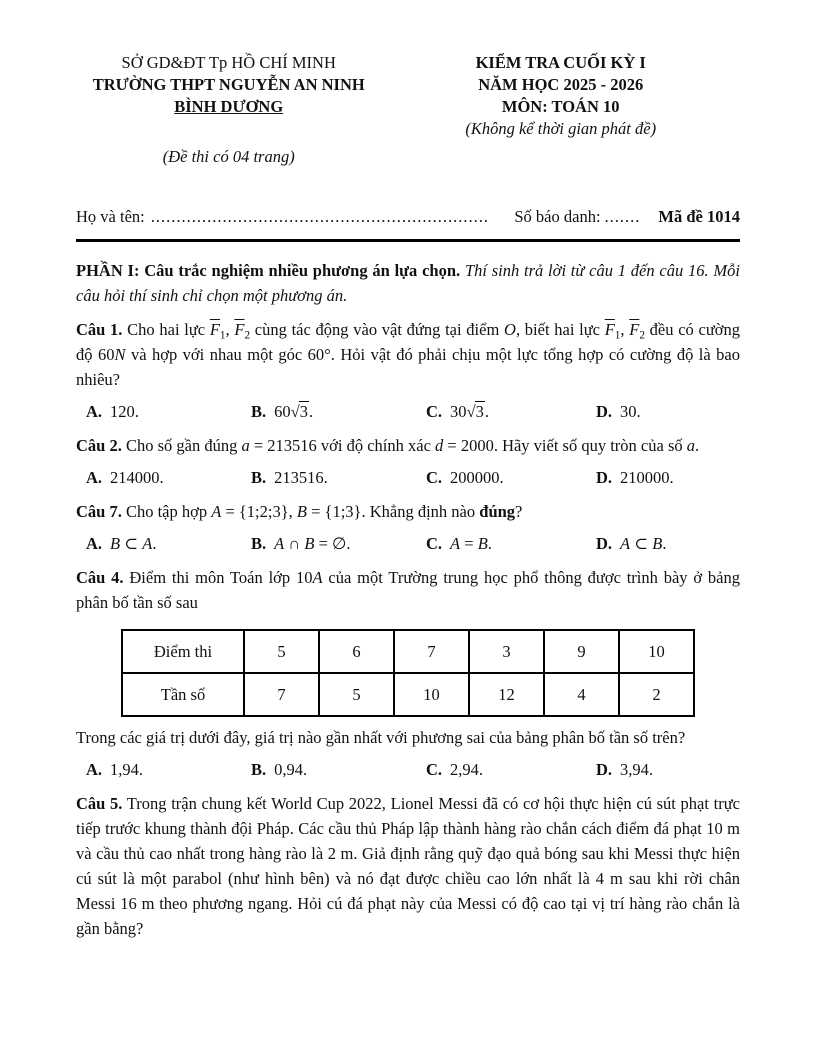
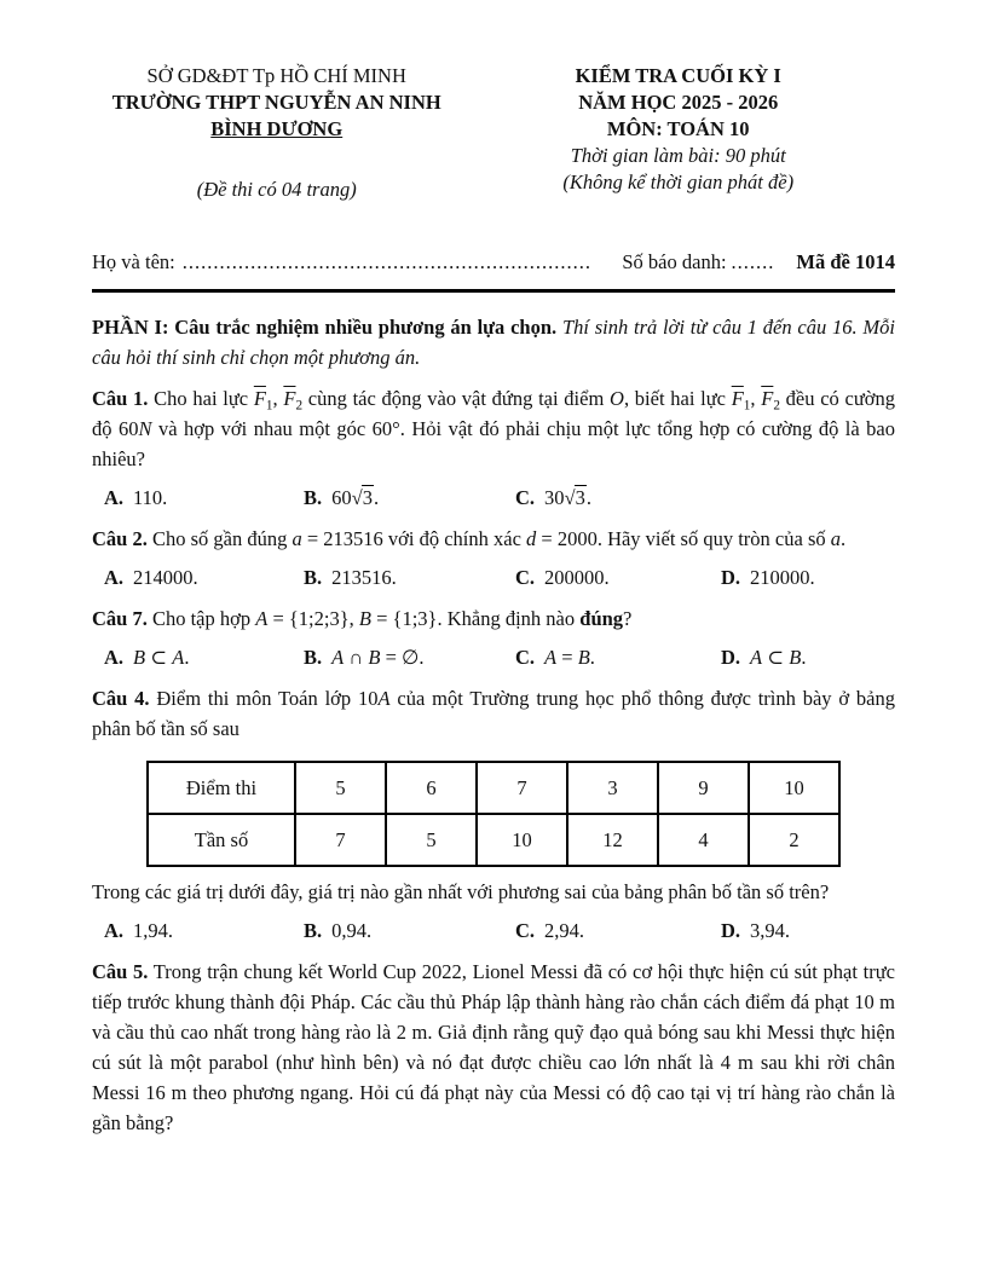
  SỞ GD&ĐT Tp HỒ CHÍ MINH
  TRƯỜNG THPT NGUYỄN AN NINH
  BÌNH DƯƠNG
  (Đề thi có 04 trang)
  KIỂM TRA CUỐI KỲ I
  NĂM HỌC 2025 - 2026
  MÔN: TOÁN 10
+ Thời gian làm bài: 90 phút
  (Không kể thời gian phát đề)
  Họ và tên:
  ..................................................................
  Số báo danh:
  .......
  Mã đề 1014
  PHẦN I: Câu trắc nghiệm nhiều phương án lựa chọn. Thí sinh trả lời từ câu 1 đến câu 16. Mỗi câu hỏi thí sinh chỉ chọn một phương án.
  Câu 1. Cho hai lực F1, F2 cùng tác động vào vật đứng tại điểm O, biết hai lực F1, F2 đều có cường độ 60N và hợp với nhau một góc 60°. Hỏi vật đó phải chịu một lực tổng hợp có cường độ là bao nhiêu?
- A. 120.
+ A. 110.
  B. 60√3.
  C. 30√3.
- D. 30.
  Câu 2. Cho số gần đúng a = 213516 với độ chính xác d = 2000. Hãy viết số quy tròn của số a.
  A. 214000.
  B. 213516.
  C. 200000.
  D. 210000.
  Câu 7. Cho tập hợp A = {1;2;3}, B = {1;3}. Khẳng định nào đúng?
  A. B ⊂ A.
  B. A ∩ B = ∅.
  C. A = B.
  D. A ⊂ B.
  Câu 4. Điểm thi môn Toán lớp 10A của một Trường trung học phổ thông được trình bày ở bảng phân bố tần số sau
  Điểm thi	5	6	7	3	9	10
  Tần số	7	5	10	12	4	2
  Trong các giá trị dưới đây, giá trị nào gần nhất với phương sai của bảng phân bố tần số trên?
  A. 1,94.
  B. 0,94.
  C. 2,94.
  D. 3,94.
  Câu 5. Trong trận chung kết World Cup 2022, Lionel Messi đã có cơ hội thực hiện cú sút phạt trực tiếp trước khung thành đội Pháp. Các cầu thủ Pháp lập thành hàng rào chắn cách điểm đá phạt 10 m và cầu thủ cao nhất trong hàng rào là 2 m. Giả định rằng quỹ đạo quả bóng sau khi Messi thực hiện cú sút là một parabol (như hình bên) và nó đạt được chiều cao lớn nhất là 4 m sau khi rời chân Messi 16 m theo phương ngang. Hỏi cú đá phạt này của Messi có độ cao tại vị trí hàng rào chắn là gần bằng?
